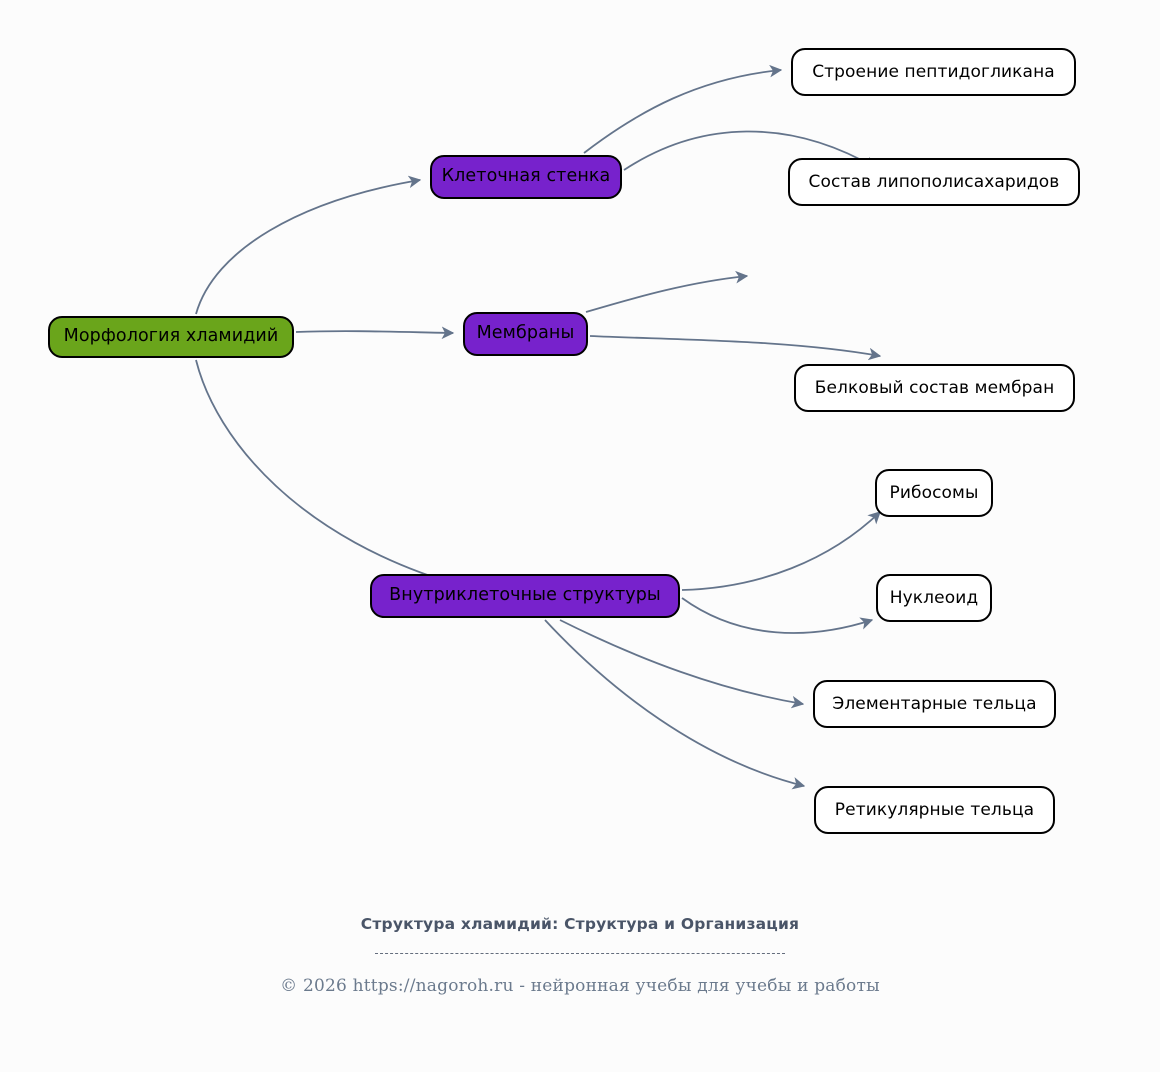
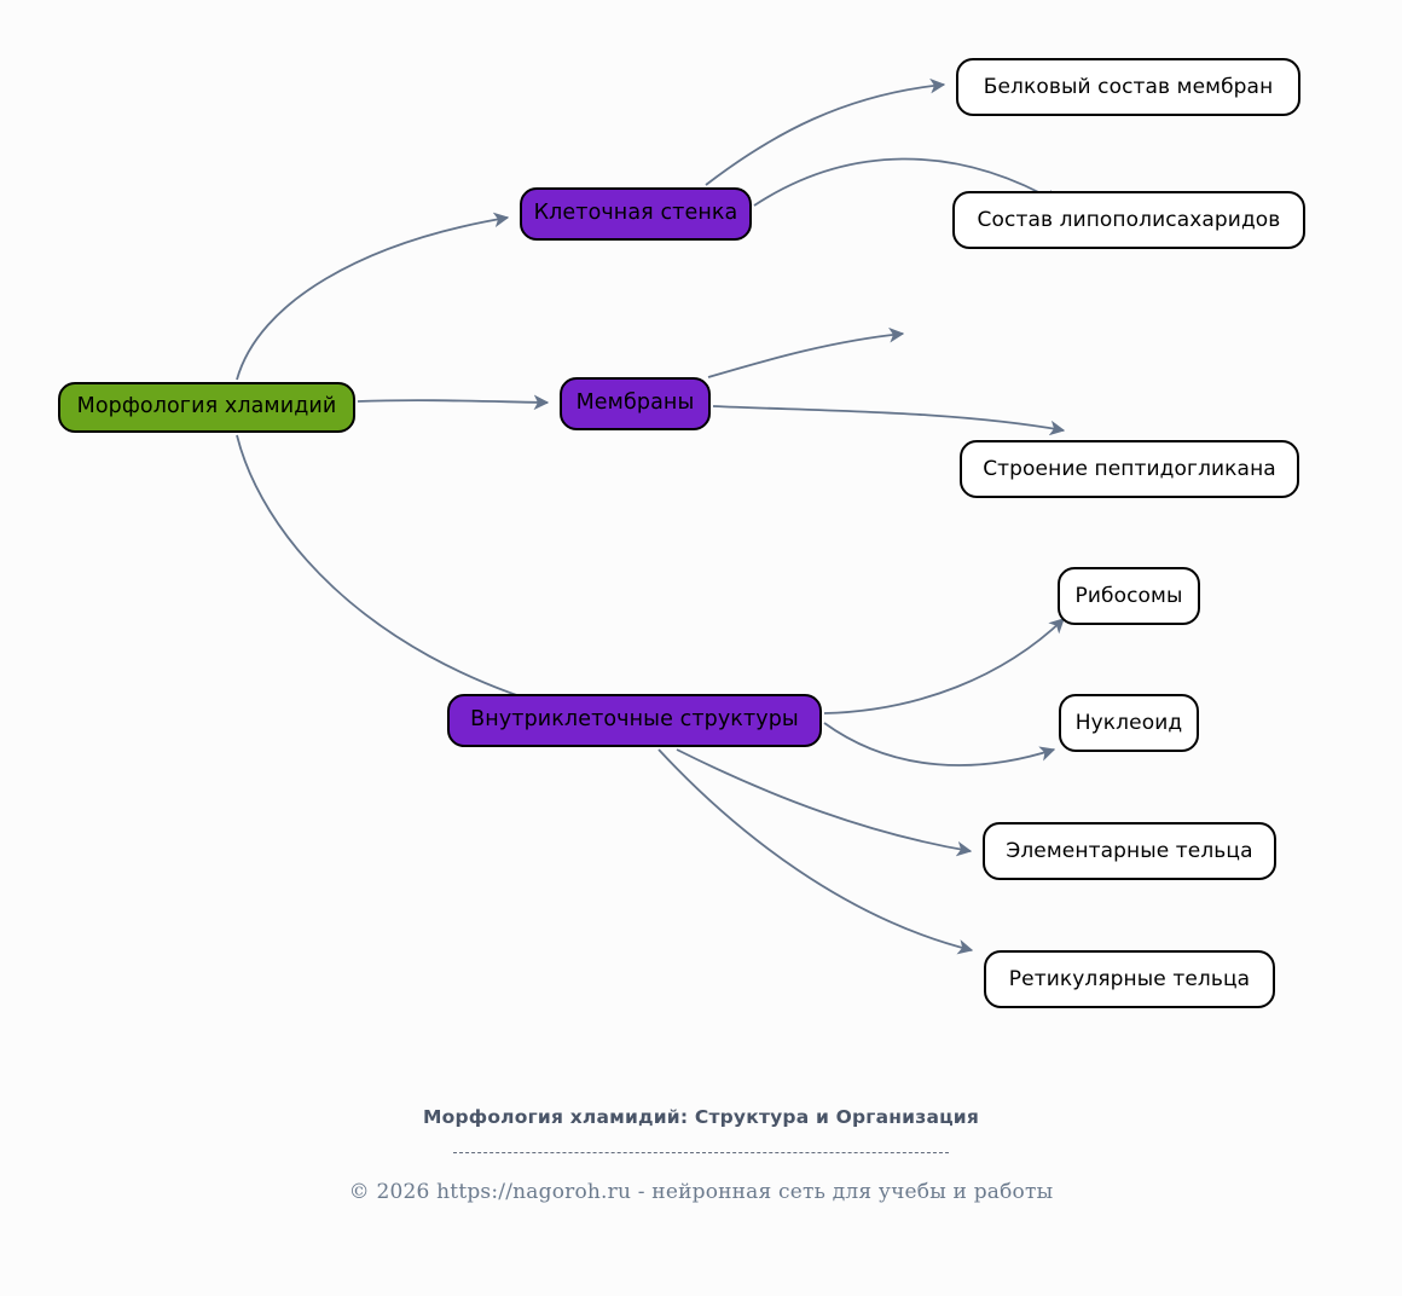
  Морфология хламидий
  Клеточная стенка
- Строение пептидогликана
+ Белковый состав мембран
  Состав липополисахаридов
  Мембраны
- Белковый состав мембран
+ Строение пептидогликана
  Внутриклеточные структуры
  Рибосомы
  Нуклеоид
  Элементарные тельца
  Ретикулярные тельца
- Структура хламидий: Структура и Организация
+ Морфология хламидий: Структура и Организация
- © 2026 https://nagoroh.ru - нейронная учебы для учебы и работы
+ © 2026 https://nagoroh.ru - нейронная сеть для учебы и работы
